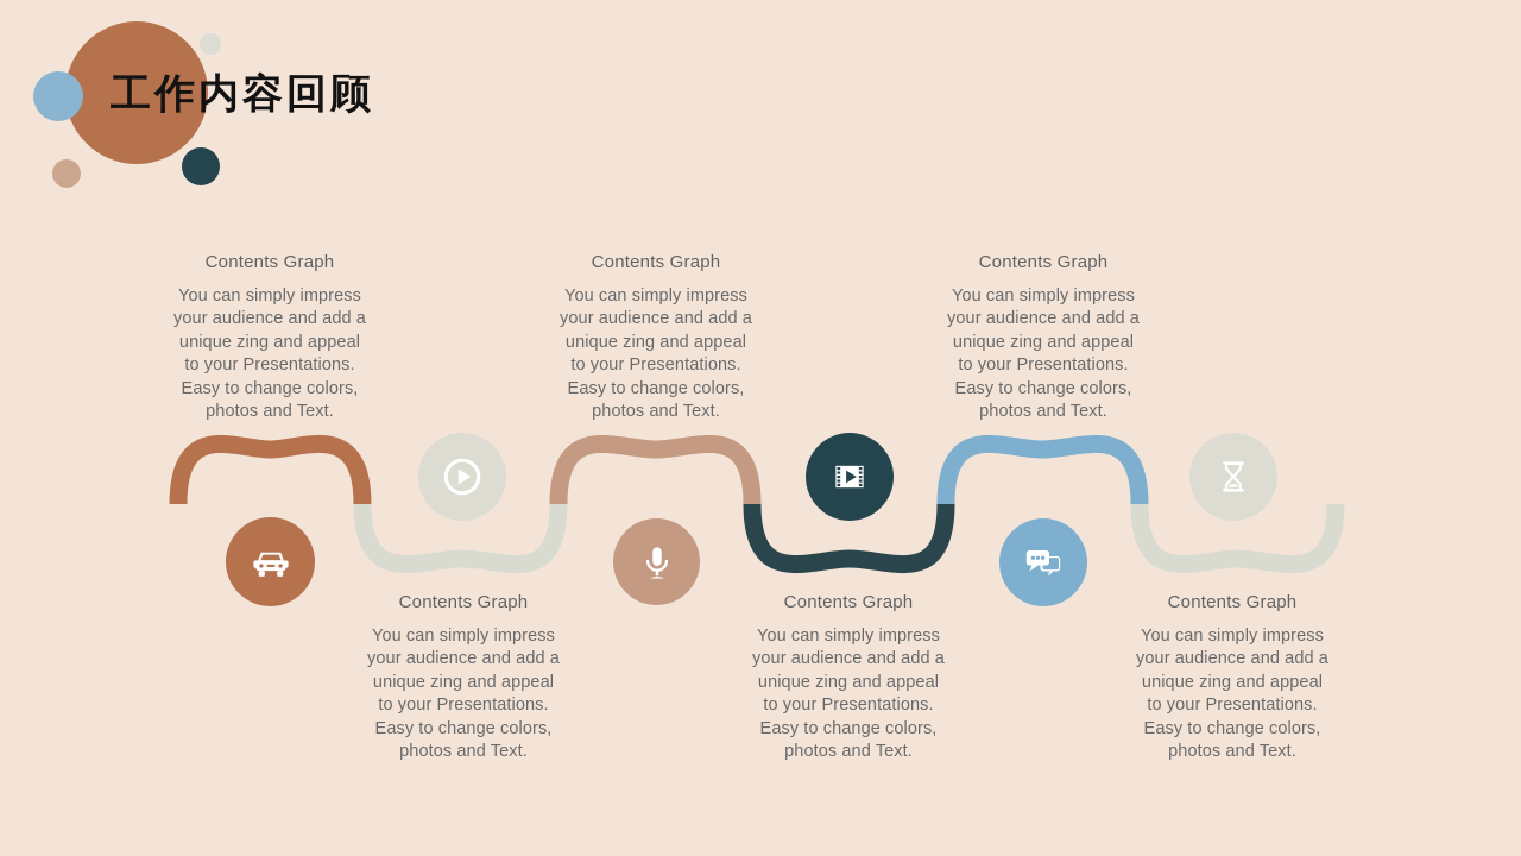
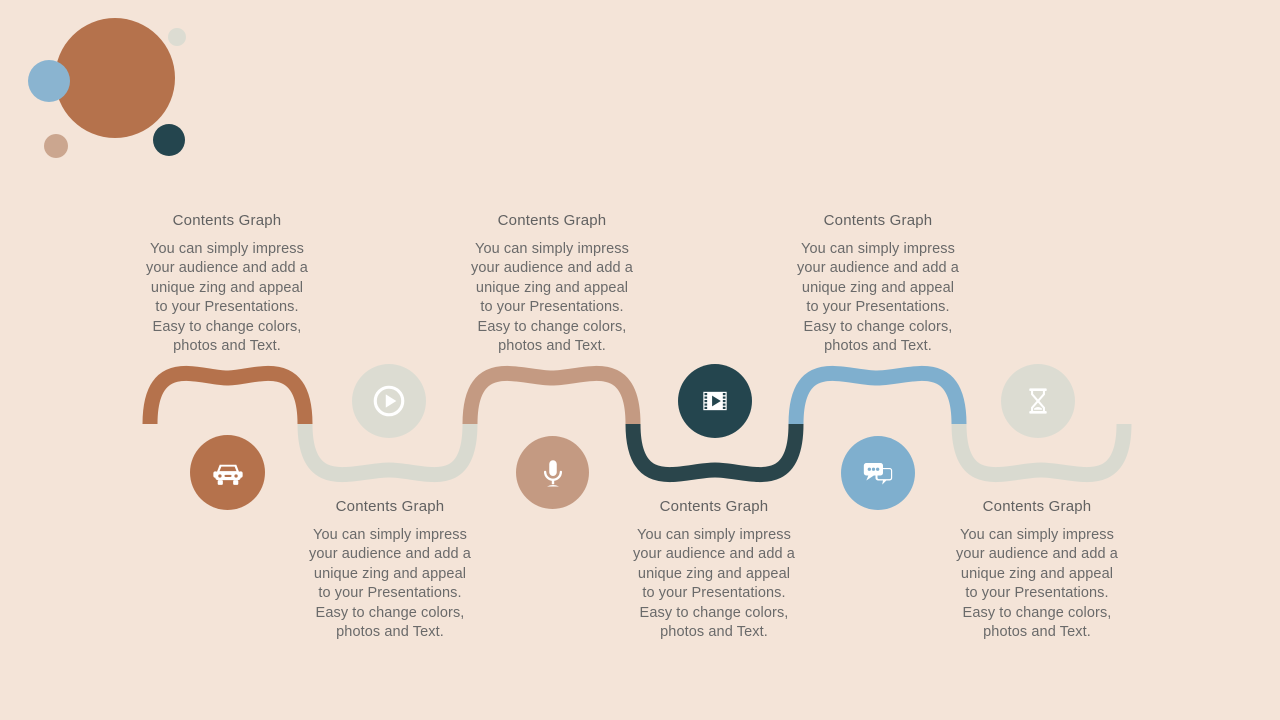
- 工作内容回顾
  Contents Graph
  You can simply impress
  your audience and add a
  unique zing and appeal
  to your Presentations.
  Easy to change colors,
  photos and Text.
  Contents Graph
  You can simply impress
  your audience and add a
  unique zing and appeal
  to your Presentations.
  Easy to change colors,
  photos and Text.
  Contents Graph
  You can simply impress
  your audience and add a
  unique zing and appeal
  to your Presentations.
  Easy to change colors,
  photos and Text.
  Contents Graph
  You can simply impress
  your audience and add a
  unique zing and appeal
  to your Presentations.
  Easy to change colors,
  photos and Text.
  Contents Graph
  You can simply impress
  your audience and add a
  unique zing and appeal
  to your Presentations.
  Easy to change colors,
  photos and Text.
  Contents Graph
  You can simply impress
  your audience and add a
  unique zing and appeal
  to your Presentations.
  Easy to change colors,
  photos and Text.
